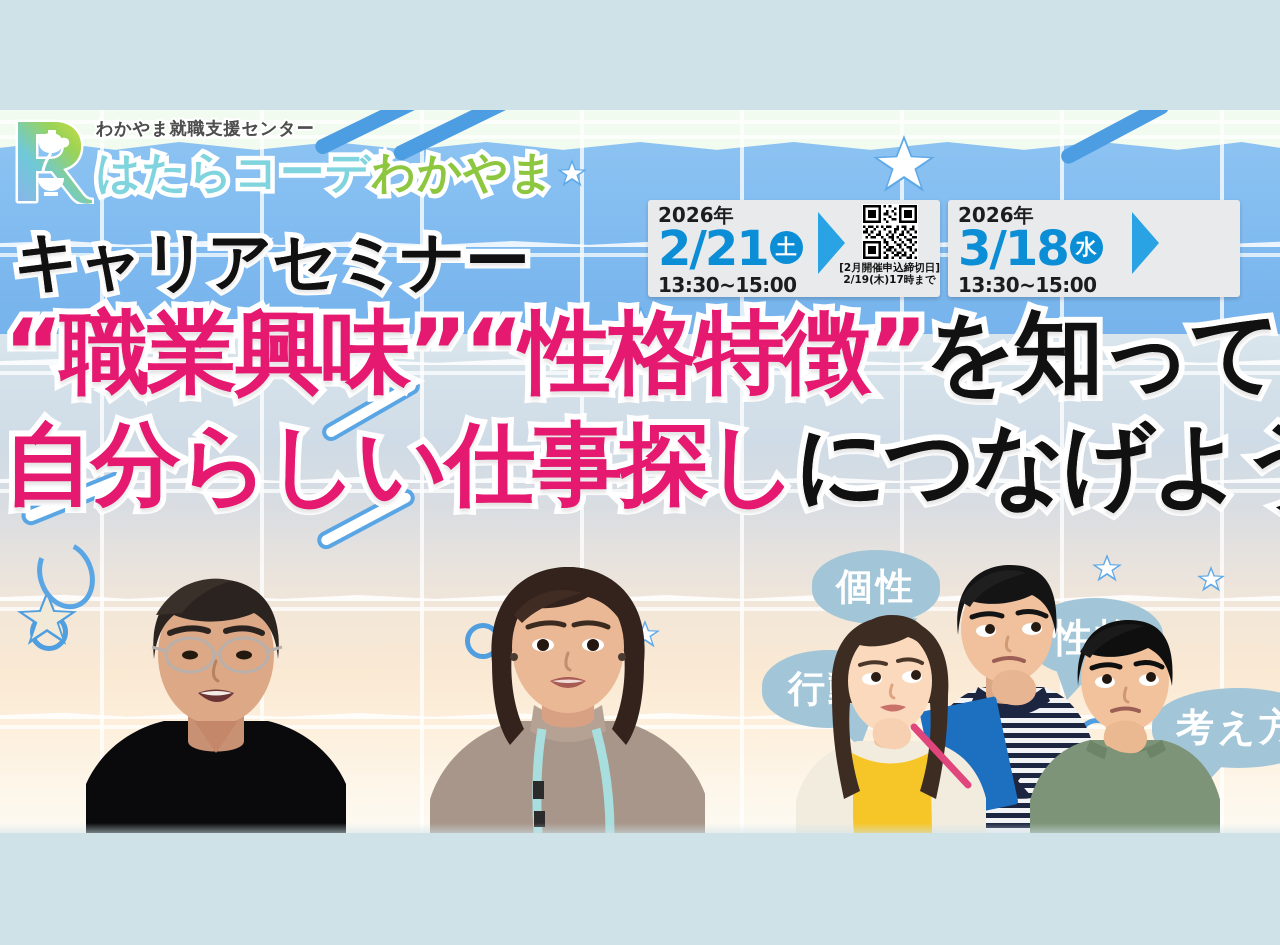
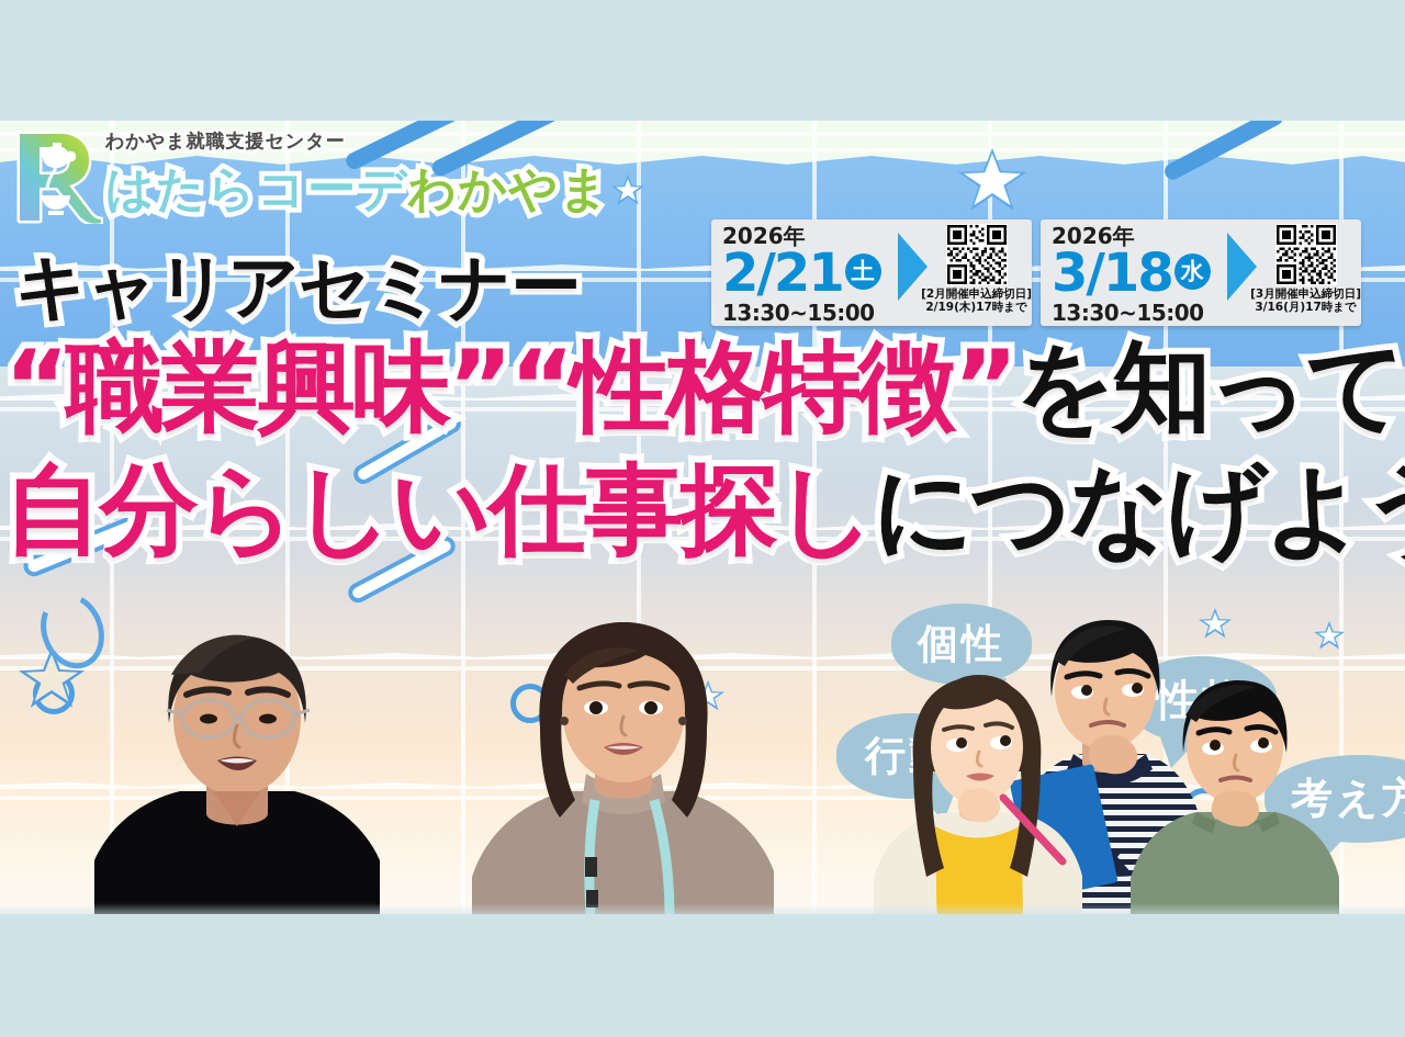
  わかやま就職支援センター
  はたらコーデわかやま
  2026年
  2/21
  土
  13:30~15:00
  [2月開催申込締切日]
  2/19(木)17時まで
  2026年
  3/18
  水
  13:30~15:00
+ [3月開催申込締切日]
+ 3/16(月)17時まで
  キャリアセミナー
  “職業興味”“性格特徴”を知って
  自分らしい仕事探しにつなげよ
  個性
  考え方
